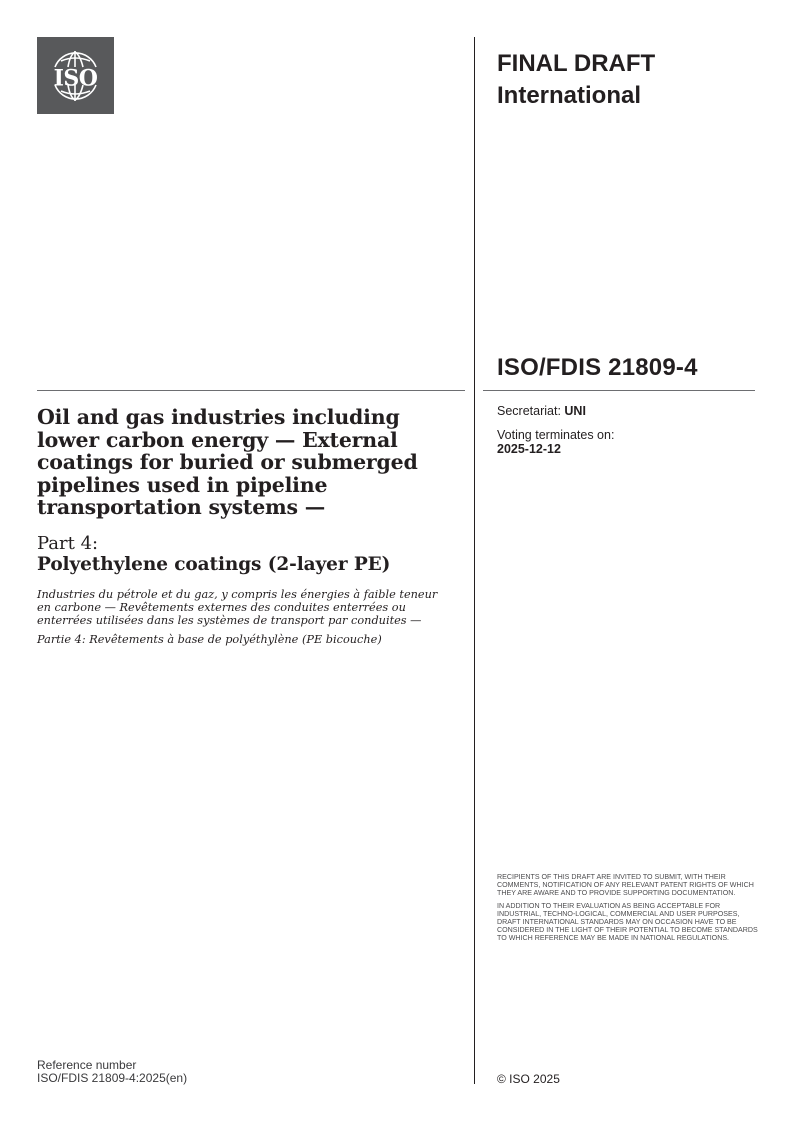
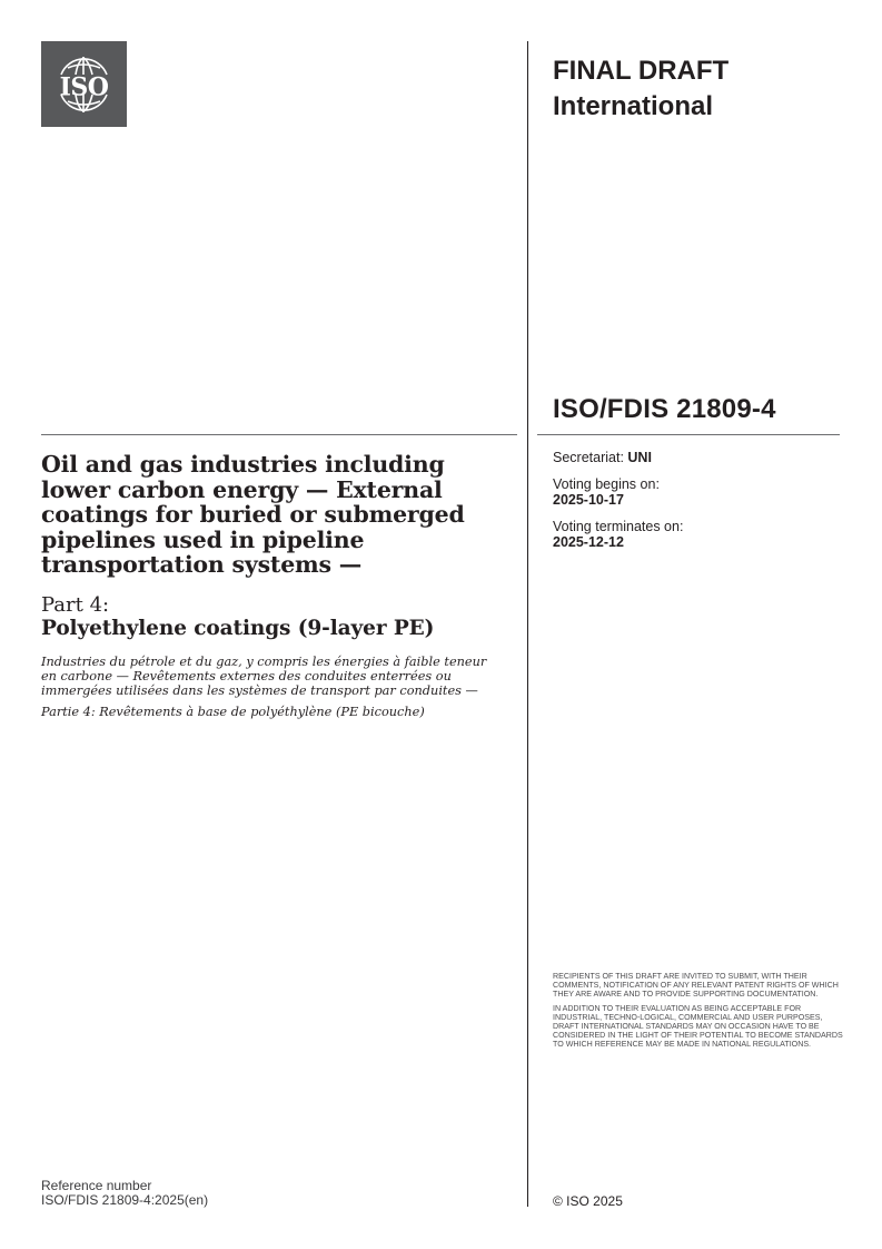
  ISO
  FINAL DRAFT
  International
  ISO/FDIS 21809-4
  Secretariat: UNI
+ Voting begins on:
+ 2025-10-17
  Voting terminates on:
  2025-12-12
  Oil and gas industries including lower carbon energy — External coatings for buried or submerged pipelines used in pipeline transportation systems —
  Part 4:
- Polyethylene coatings (2-layer PE)
+ Polyethylene coatings (9-layer PE)
- Industries du pétrole et du gaz, y compris les énergies à faible teneur en carbone — Revêtements externes des conduites enterrées ou enterrées utilisées dans les systèmes de transport par conduites —
+ Industries du pétrole et du gaz, y compris les énergies à faible teneur en carbone — Revêtements externes des conduites enterrées ou immergées utilisées dans les systèmes de transport par conduites —
  Partie 4: Revêtements à base de polyéthylène (PE bicouche)
  RECIPIENTS OF THIS DRAFT ARE INVITED TO SUBMIT, WITH THEIR COMMENTS, NOTIFICATION OF ANY RELEVANT PATENT RIGHTS OF WHICH THEY ARE AWARE AND TO PROVIDE SUPPORTING DOCUMENTATION.
  IN ADDITION TO THEIR EVALUATION AS BEING ACCEPTABLE FOR INDUSTRIAL, TECHNO-LOGICAL, COMMERCIAL AND USER PURPOSES, DRAFT INTERNATIONAL STANDARDS MAY ON OCCASION HAVE TO BE CONSIDERED IN THE LIGHT OF THEIR POTENTIAL TO BECOME STANDARDS TO WHICH REFERENCE MAY BE MADE IN NATIONAL REGULATIONS.
  Reference number
  ISO/FDIS 21809-4:2025(en)
  © ISO 2025
